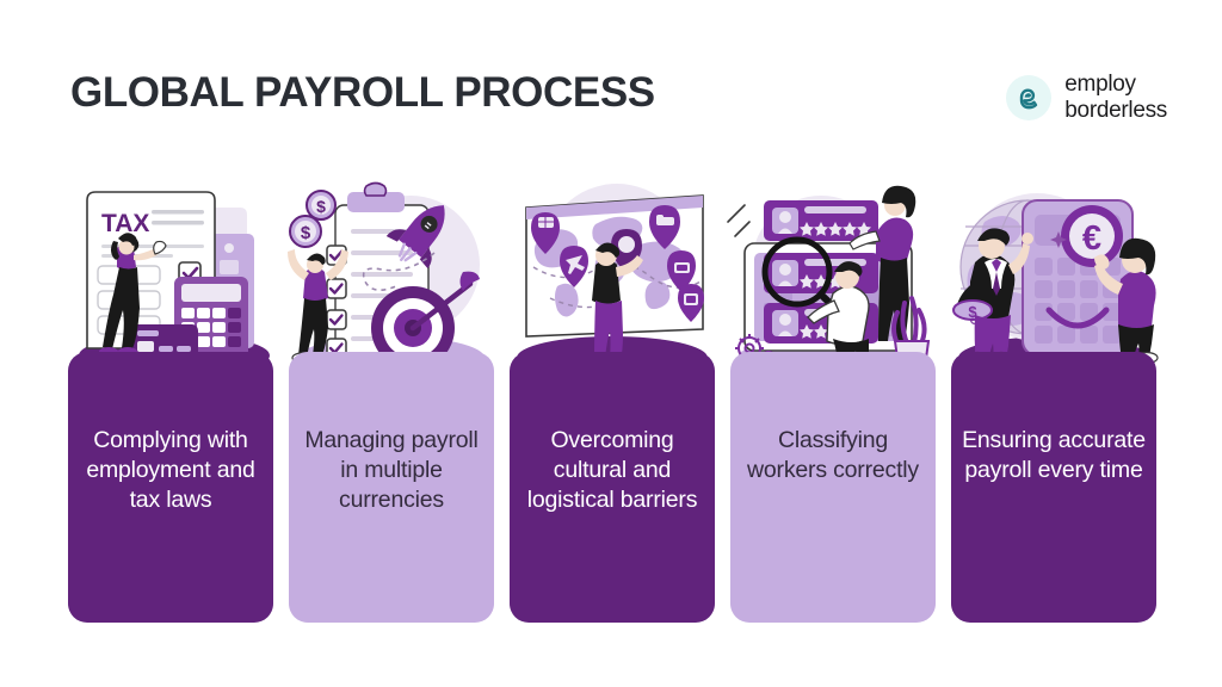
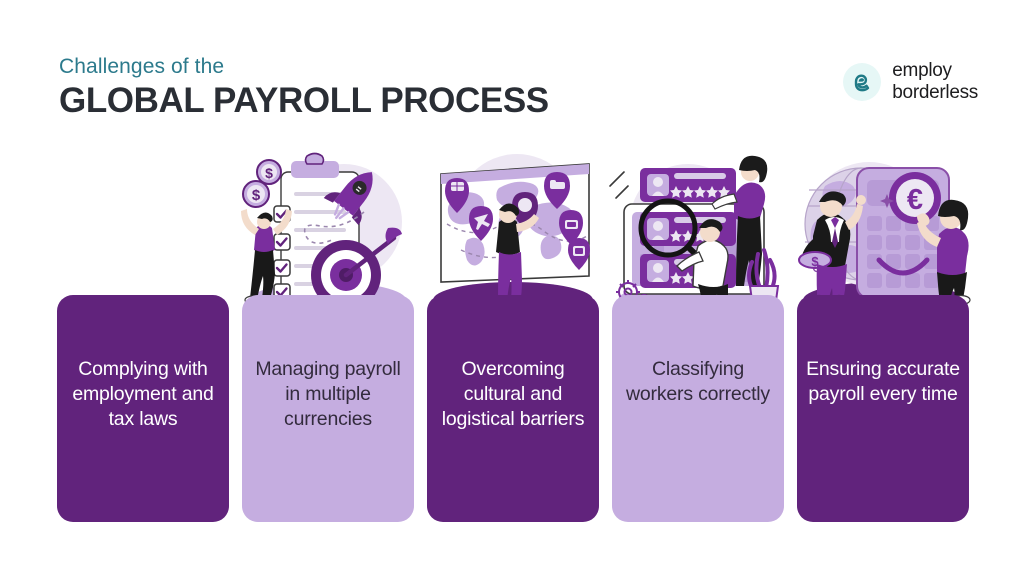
+ Challenges of the
  GLOBAL PAYROLL PROCESS
  employ
  borderless
- TAX
  Complying with employment and tax laws
  $
  $
  Managing payroll in multiple currencies
  Overcoming cultural and logistical barriers
  Classifying workers correctly
  €
  $
  Ensuring accurate payroll every time
